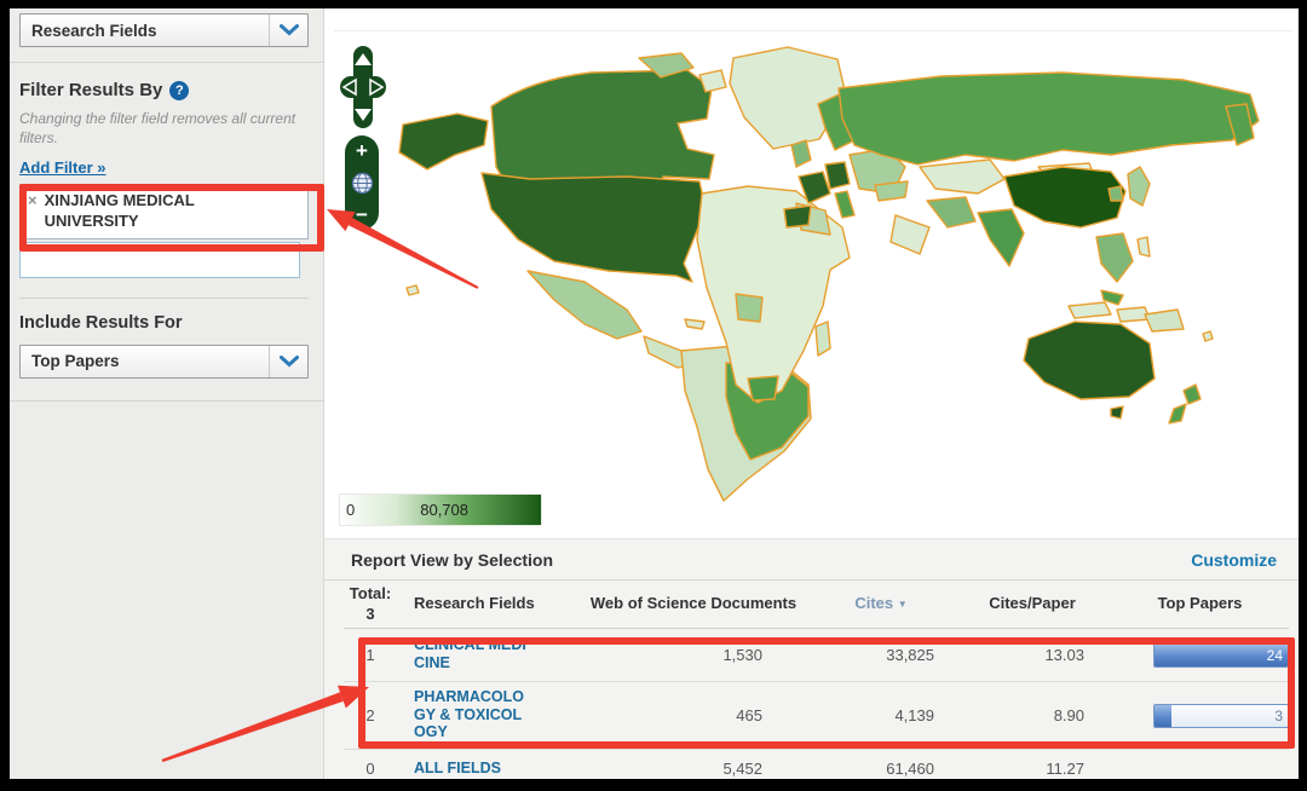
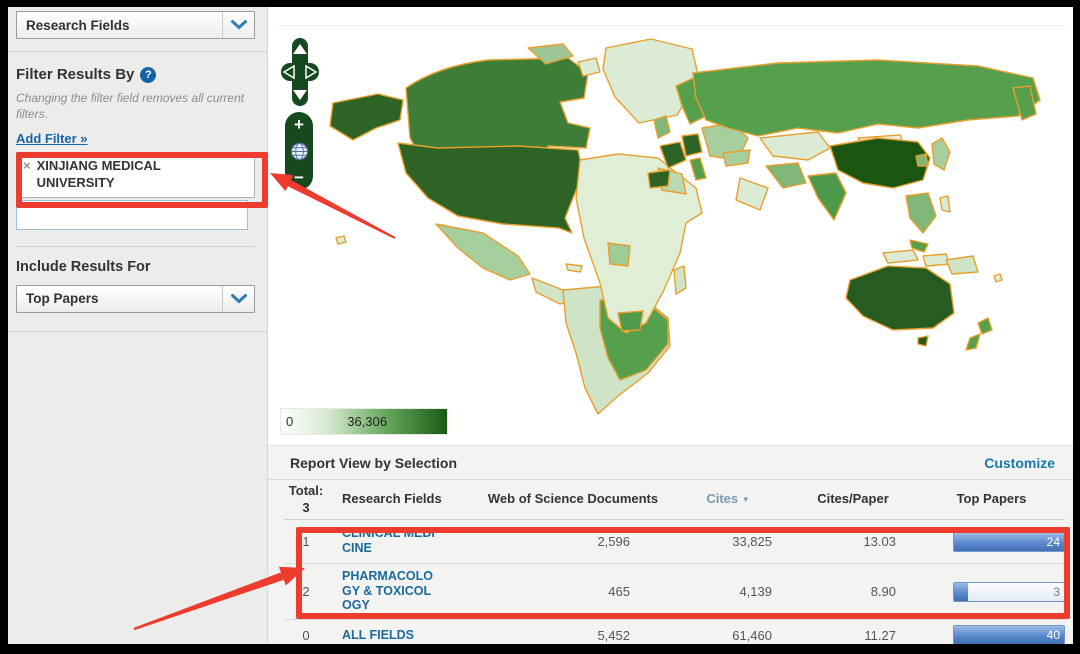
  Research Fields
  Filter Results By
  ?
  Changing the filter field removes all current filters.
  Add Filter »
  ×
  XINJIANG MEDICAL UNIVERSITY
  Include Results For
  Top Papers
  +
  −
  0
- 80,708
+ 36,306
  Report View by Selection
  Customize
  Total:
  3
  Research Fields
  Web of Science Documents
  Cites ▼
  Cites/Paper
  Top Papers
  1
  CLINICAL MEDICINE
- 1,530
+ 2,596
  33,825
  13.03
  24
  2
  PHARMACOLOGY & TOXICOLOGY
  465
  4,139
  8.90
  3
  0
  ALL FIELDS
  5,452
  61,460
  11.27
+ 40
